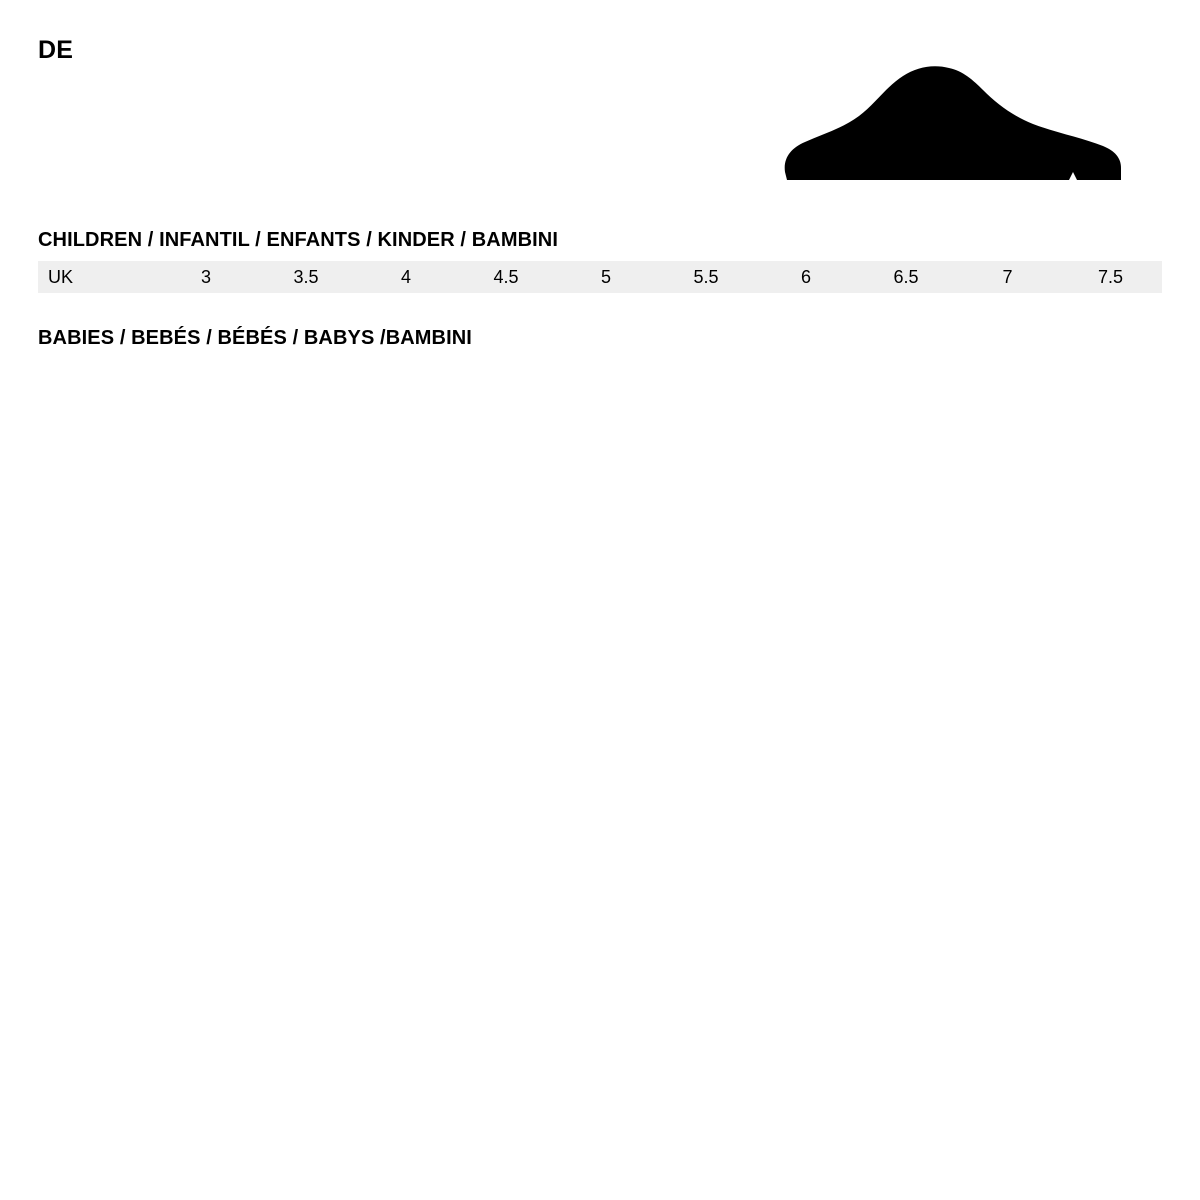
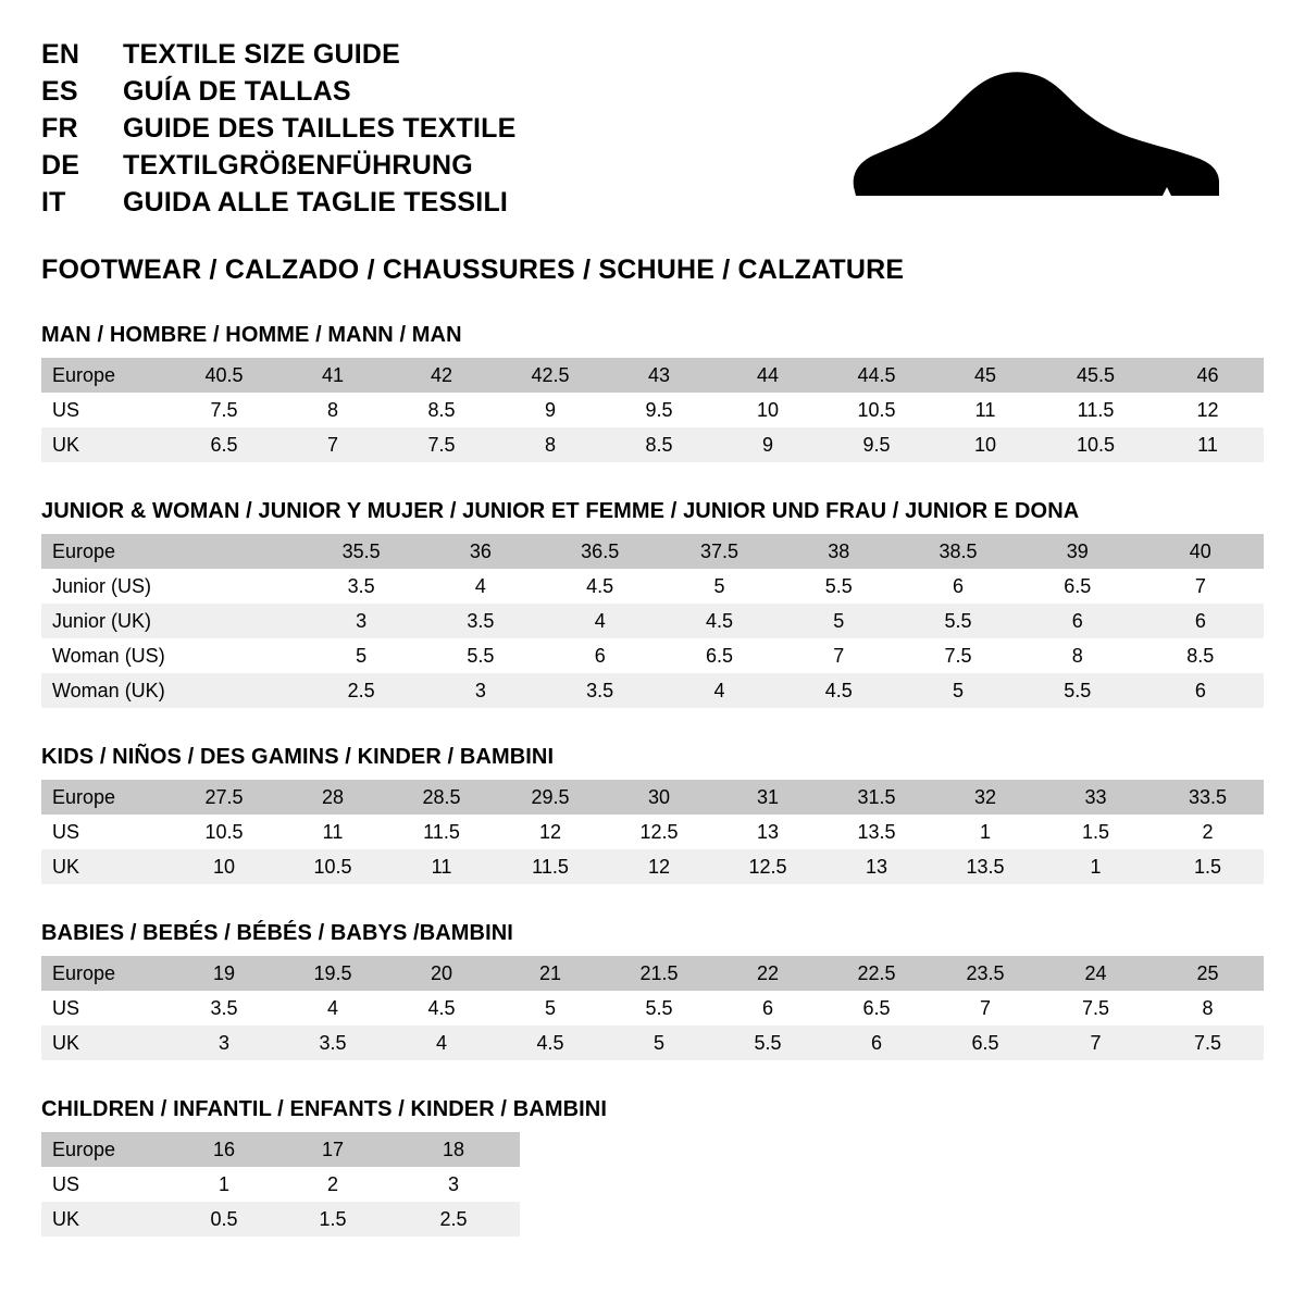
+ EN
+ TEXTILE SIZE GUIDE
+ ES
+ GUÍA DE TALLAS
+ FR
+ GUIDE DES TAILLES TEXTILE
  DE
+ TEXTILGRÖßENFÜHRUNG
+ IT
+ GUIDA ALLE TAGLIE TESSILI
+ FOOTWEAR / CALZADO / CHAUSSURES / SCHUHE / CALZATURE
+ MAN / HOMBRE / HOMME / MANN / MAN
+ Europe	40.5	41	42	42.5	43	44	44.5	45	45.5	46
+ US	7.5	8	8.5	9	9.5	10	10.5	11	11.5	12
+ UK	6.5	7	7.5	8	8.5	9	9.5	10	10.5	11
+ JUNIOR & WOMAN / JUNIOR Y MUJER / JUNIOR ET FEMME / JUNIOR UND FRAU / JUNIOR E DONA
+ Europe		35.5	36	36.5	37.5	38	38.5	39	40
+ Junior (US)		3.5	4	4.5	5	5.5	6	6.5	7
+ Junior (UK)		3	3.5	4	4.5	5	5.5	6	6
+ Woman (US)		5	5.5	6	6.5	7	7.5	8	8.5
+ Woman (UK)		2.5	3	3.5	4	4.5	5	5.5	6
+ KIDS / NIÑOS / DES GAMINS / KINDER / BAMBINI
+ Europe	27.5	28	28.5	29.5	30	31	31.5	32	33	33.5
+ US	10.5	11	11.5	12	12.5	13	13.5	1	1.5	2
+ UK	10	10.5	11	11.5	12	12.5	13	13.5	1	1.5
- CHILDREN / INFANTIL / ENFANTS / KINDER / BAMBINI
+ BABIES / BEBÉS / BÉBÉS / BABYS /BAMBINI
+ Europe	19	19.5	20	21	21.5	22	22.5	23.5	24	25
+ US	3.5	4	4.5	5	5.5	6	6.5	7	7.5	8
  UK	3	3.5	4	4.5	5	5.5	6	6.5	7	7.5
- BABIES / BEBÉS / BÉBÉS / BABYS /BAMBINI
+ CHILDREN / INFANTIL / ENFANTS / KINDER / BAMBINI
+ Europe	16	17	18
+ US	1	2	3
+ UK	0.5	1.5	2.5
